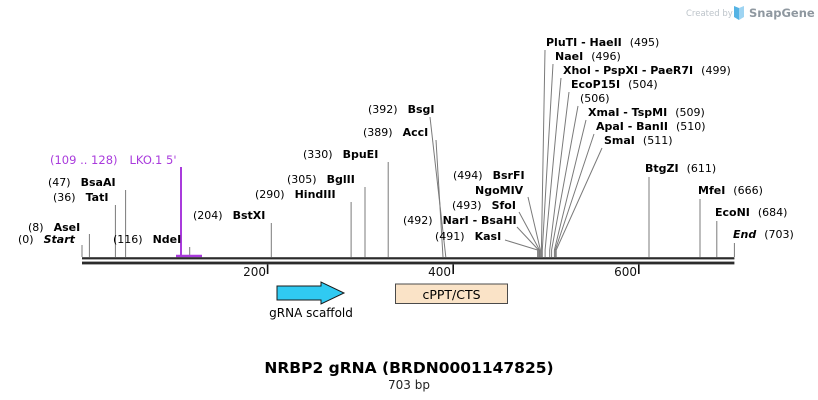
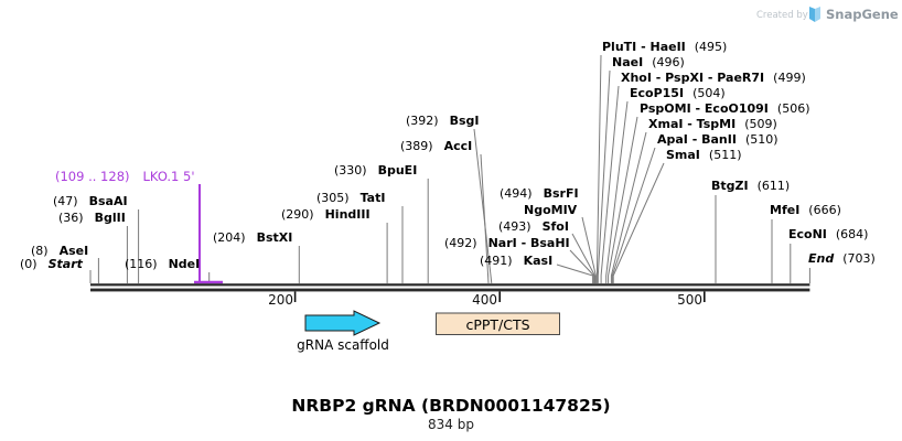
  Created by
  SnapGene
  (109 .. 128)
  LKO.1 5'
  (0)
  Start
  (8)
  AseI
  (36)
- TatI
+ BglII
  (47)
  BsaAI
  (116)
  NdeI
  (204)
  BstXI
  (290)
  HindIII
  (305)
- BglII
+ TatI
  (330)
  BpuEI
  (389)
  AccI
  (392)
  BsgI
  (491)
  KasI
  (492)
  NarI - BsaHI
  (493)
  SfoI
  (494)
  BsrFI
  NgoMIV
  PluTI - HaeII
  (495)
  NaeI
  (496)
  XhoI - PspXI - PaeR7I
  (499)
  EcoP15I
  (504)
+ PspOMI - EcoO109I
  (506)
  XmaI - TspMI
  (509)
  ApaI - BanII
  (510)
  SmaI
  (511)
  BtgZI
  (611)
  MfeI
  (666)
  EcoNI
  (684)
  End
  (703)
  200
  400
- 600
+ 500
  gRNA scaffold
  cPPT/CTS
  NRBP2 gRNA (BRDN0001147825)
- 703 bp
+ 834 bp
